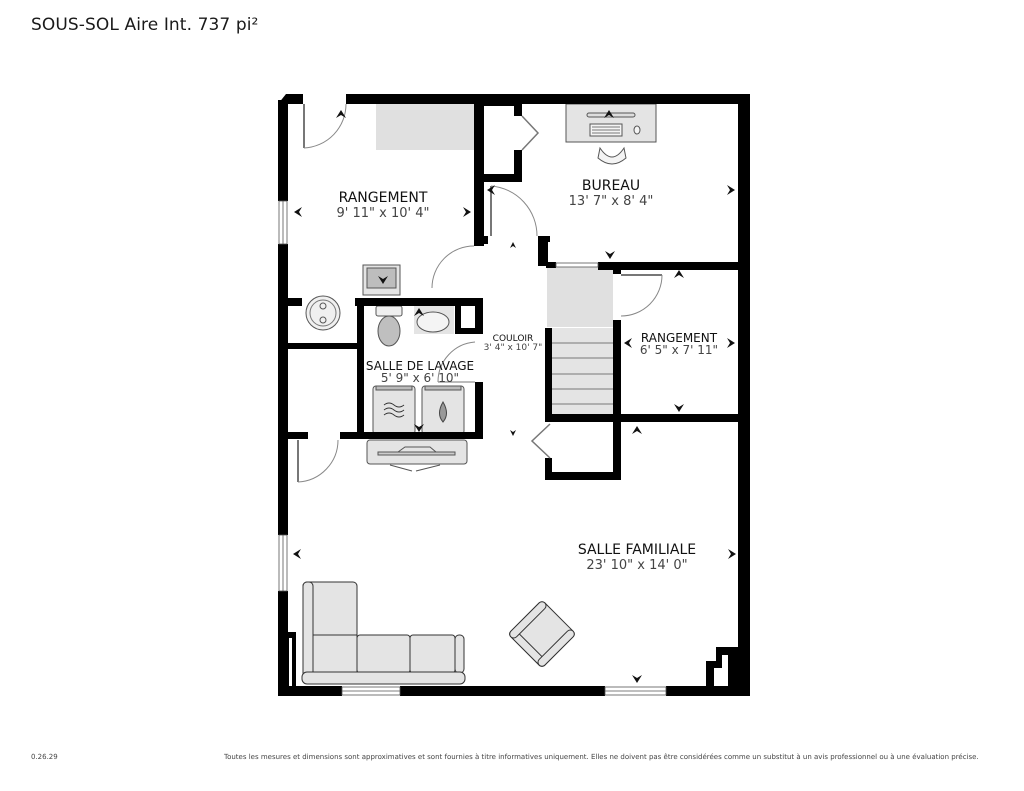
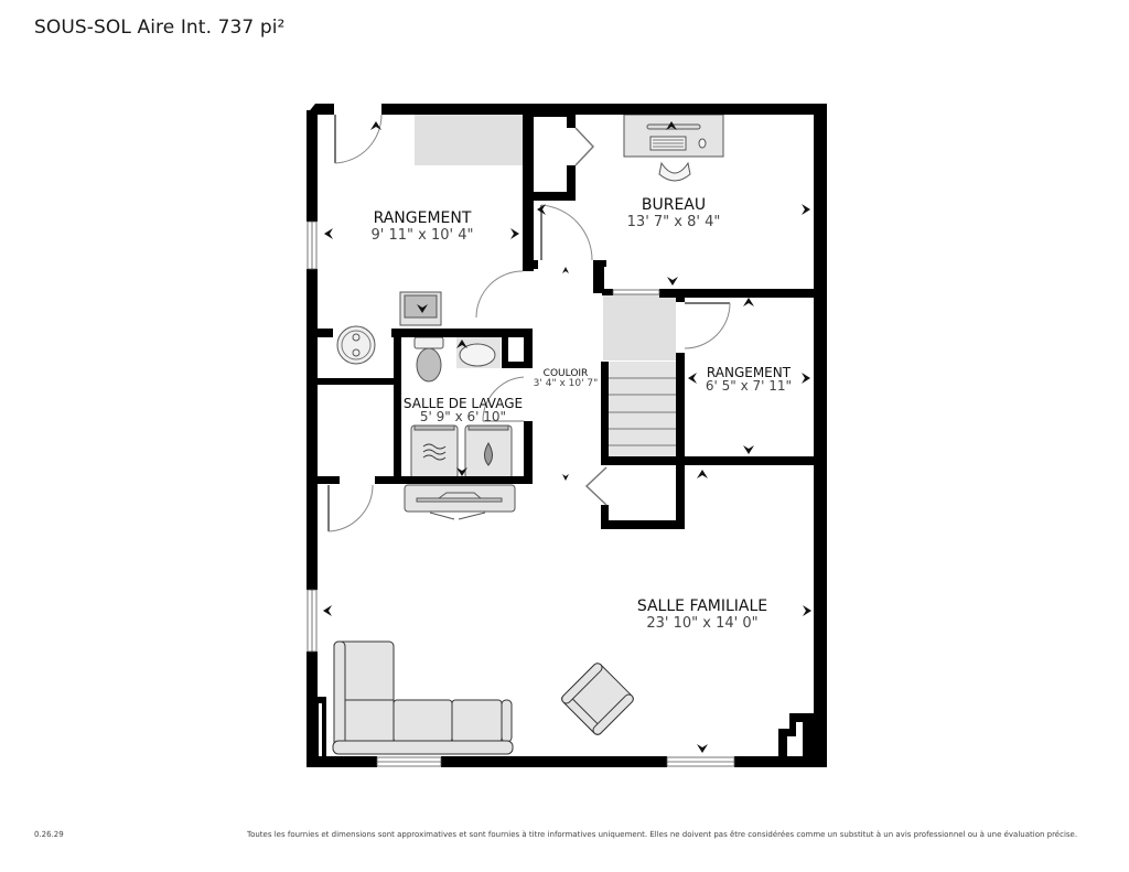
  SOUS-SOL Aire Int. 737 pi²
  RANGEMENT
  9' 11" x 10' 4"
  BUREAU
  13' 7" x 8' 4"
  COULOIR
  3' 4" x 10' 7"
  RANGEMENT
  6' 5" x 7' 11"
  SALLE DE LAVAGE
  5' 9" x 6' 10"
  SALLE FAMILIALE
  23' 10" x 14' 0"
  0.26.29
- Toutes les mesures et dimensions sont approximatives et sont fournies à titre informatives uniquement. Elles ne doivent pas être considérées comme un substitut à un avis professionnel ou à une évaluation précise.
+ Toutes les fournies et dimensions sont approximatives et sont fournies à titre informatives uniquement. Elles ne doivent pas être considérées comme un substitut à un avis professionnel ou à une évaluation précise.
